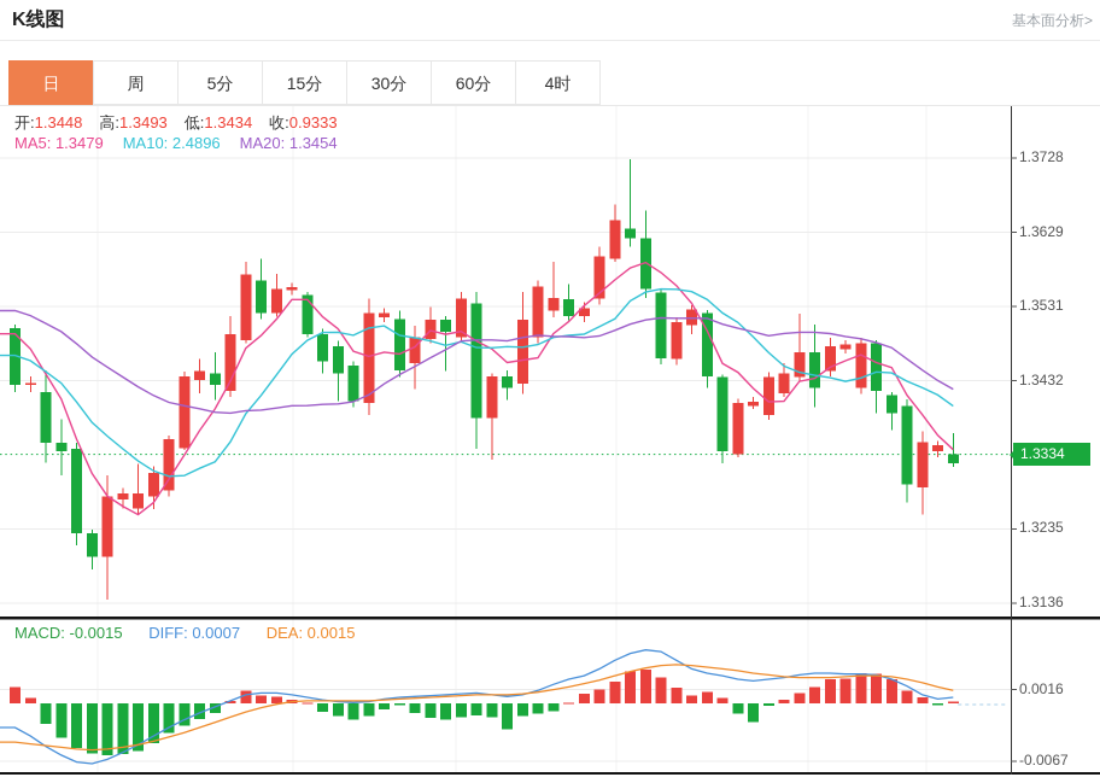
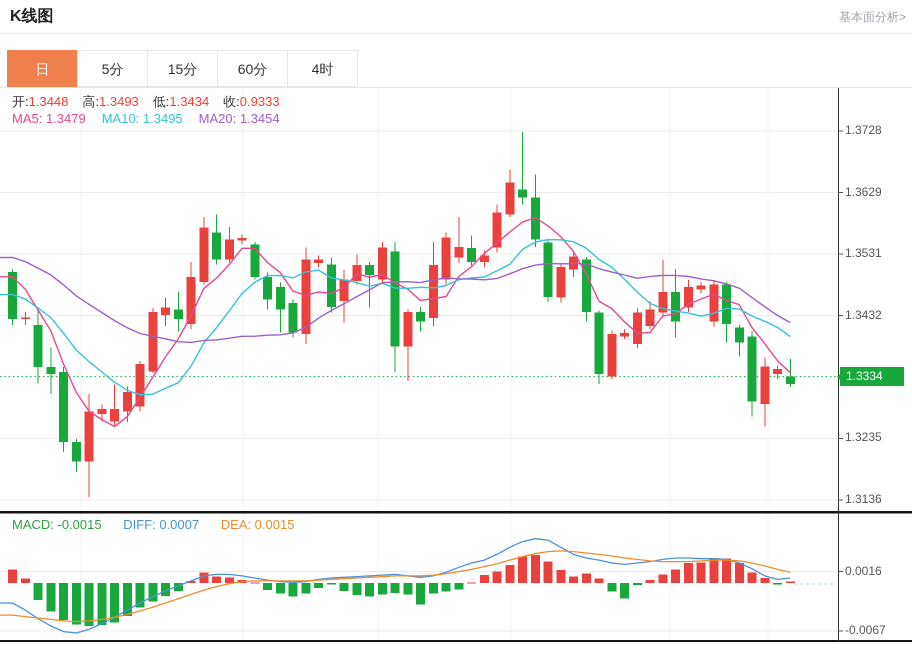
  K线图
  基本面分析>
  日
- 周
  5分
  15分
- 30分
  60分
  4时
  开:1.3448 高:1.3493 低:1.3434 收:0.9333
- MA5: 1.3479 MA10: 2.4896 MA20: 1.3454
+ MA5: 1.3479 MA10: 1.3495 MA20: 1.3454
  MACD: -0.0015 DIFF: 0.0007 DEA: 0.0015
  1.3728
  1.3629
  1.3531
  1.3432
  1.3235
  1.3136
  0.0016
  -0.0067
  1.3334
